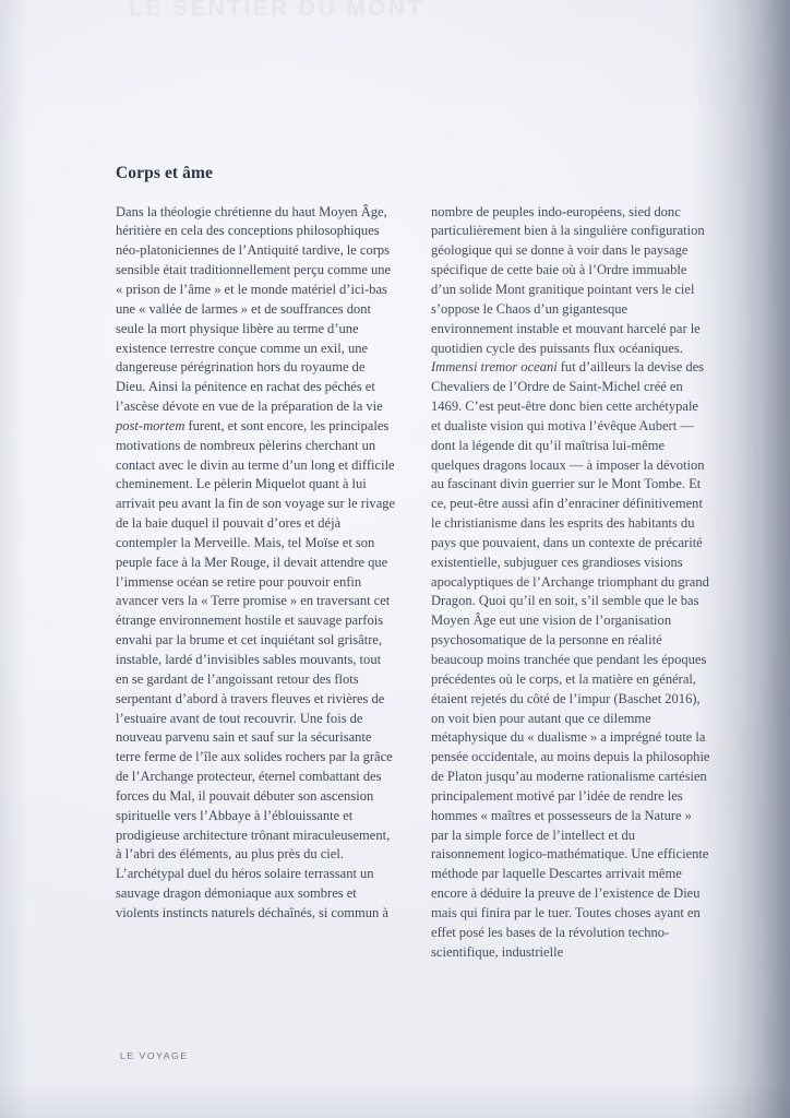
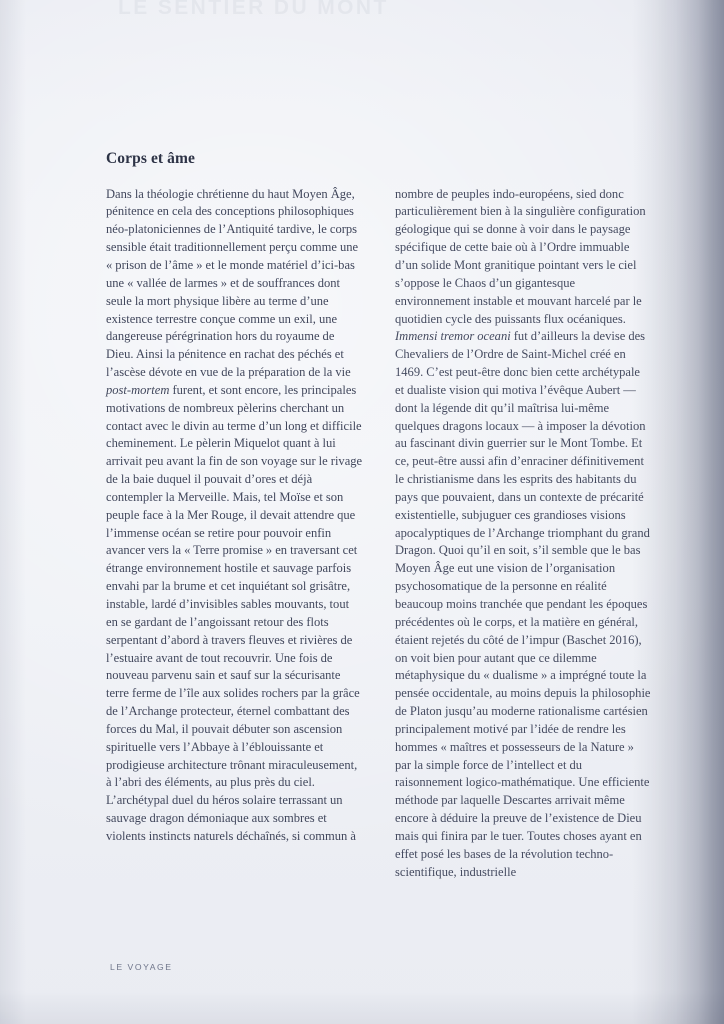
  Corps et âme
- Dans la théologie chrétienne du haut Moyen Âge, héritière en cela des conceptions philosophiques néo-platoniciennes de l’Antiquité tardive, le corps sensible était traditionnellement perçu comme une « prison de l’âme » et le monde matériel d’ici-bas une « vallée de larmes » et de souffrances dont seule la mort physique libère au terme d’une existence terrestre conçue comme un exil, une dangereuse pérégrination hors du royaume de Dieu. Ainsi la pénitence en rachat des péchés et l’ascèse dévote en vue de la préparation de la vie post-mortem furent, et sont encore, les principales motivations de nombreux pèlerins cherchant un contact avec le divin au terme d’un long et difficile cheminement. Le pèlerin Miquelot quant à lui arrivait peu avant la fin de son voyage sur le rivage de la baie duquel il pouvait d’ores et déjà contempler la Merveille. Mais, tel Moïse et son peuple face à la Mer Rouge, il devait attendre que l’immense océan se retire pour pouvoir enfin avancer vers la « Terre promise » en traversant cet étrange environnement hostile et sauvage parfois envahi par la brume et cet inquiétant sol grisâtre, instable, lardé d’invisibles sables mouvants, tout en se gardant de l’angoissant retour des flots serpentant d’abord à travers fleuves et rivières de l’estuaire avant de tout recouvrir. Une fois de nouveau parvenu sain et sauf sur la sécurisante terre ferme de l’île aux solides rochers par la grâce de l’Archange protecteur, éternel combattant des forces du Mal, il pouvait débuter son ascension spirituelle vers l’Abbaye à l’éblouissante et prodigieuse architecture trônant miraculeusement, à l’abri des éléments, au plus près du ciel. L’archétypal duel du héros solaire terrassant un sauvage dragon démoniaque aux sombres et violents instincts naturels déchaînés, si commun à
+ Dans la théologie chrétienne du haut Moyen Âge, pénitence en cela des conceptions philosophiques néo-platoniciennes de l’Antiquité tardive, le corps sensible était traditionnellement perçu comme une « prison de l’âme » et le monde matériel d’ici-bas une « vallée de larmes » et de souffrances dont seule la mort physique libère au terme d’une existence terrestre conçue comme un exil, une dangereuse pérégrination hors du royaume de Dieu. Ainsi la pénitence en rachat des péchés et l’ascèse dévote en vue de la préparation de la vie post-mortem furent, et sont encore, les principales motivations de nombreux pèlerins cherchant un contact avec le divin au terme d’un long et difficile cheminement. Le pèlerin Miquelot quant à lui arrivait peu avant la fin de son voyage sur le rivage de la baie duquel il pouvait d’ores et déjà contempler la Merveille. Mais, tel Moïse et son peuple face à la Mer Rouge, il devait attendre que l’immense océan se retire pour pouvoir enfin avancer vers la « Terre promise » en traversant cet étrange environnement hostile et sauvage parfois envahi par la brume et cet inquiétant sol grisâtre, instable, lardé d’invisibles sables mouvants, tout en se gardant de l’angoissant retour des flots serpentant d’abord à travers fleuves et rivières de l’estuaire avant de tout recouvrir. Une fois de nouveau parvenu sain et sauf sur la sécurisante terre ferme de l’île aux solides rochers par la grâce de l’Archange protecteur, éternel combattant des forces du Mal, il pouvait débuter son ascension spirituelle vers l’Abbaye à l’éblouissante et prodigieuse architecture trônant miraculeusement, à l’abri des éléments, au plus près du ciel. L’archétypal duel du héros solaire terrassant un sauvage dragon démoniaque aux sombres et violents instincts naturels déchaînés, si commun à
  nombre de peuples indo-européens, sied donc particulièrement bien à la singulière configurat géologique qui se donne à voir dans le paysage spécifique de cette baie où à l’Ordre immuable d’un solide Mont granitique pointant vers le cie s’oppose le Chaos d’un gigantesque environnement instable et mouvant harcelé par quotidien cycle des puissants flux océaniques. Immensi tremor oceani fut d’ailleurs la devise Chevaliers de l’Ordre de Saint-Michel créé en 1469. C’est peut-être donc bien cette archétypa et dualiste vision qui motiva l’évêque Aubert — dont la légende dit qu’il maîtrisa lui-même quelques dragons locaux — à imposer la dévot au fascinant divin guerrier sur le Mont Tombe. ce, peut-être aussi afin d’enraciner définitivem le christianisme dans les esprits des habitants d pays que pouvaient, dans un contexte de précar existentielle, subjuguer ces grandioses visions apocalyptiques de l’Archange triomphant du gr Dragon. Quoi qu’il en soit, s’il semble que le b Moyen Âge eut une vision de l’organisation psychosomatique de la personne en réalité beaucoup moins tranchée que pendant les époq précédentes où le corps, et la matière en généra étaient rejetés du côté de l’impur (Baschet 201 on voit bien pour autant que ce dilemme métaphysique du « dualisme » a imprégné tout pensée occidentale, au moins depuis la philoso de Platon jusqu’au moderne rationalisme cartés principalement motivé par l’idée de rendre les hommes « maîtres et possesseurs de la Nature » par la simple force de l’intellect et du raisonnement logico-mathématique. Une effici méthode par laquelle Descartes arrivait même encore à déduire la preuve de l’existence de Di mais qui finira par le tuer. Toutes choses ayant effet posé les bases de la révolution techno-scientifique, industrielle
  LE VOYAGE
